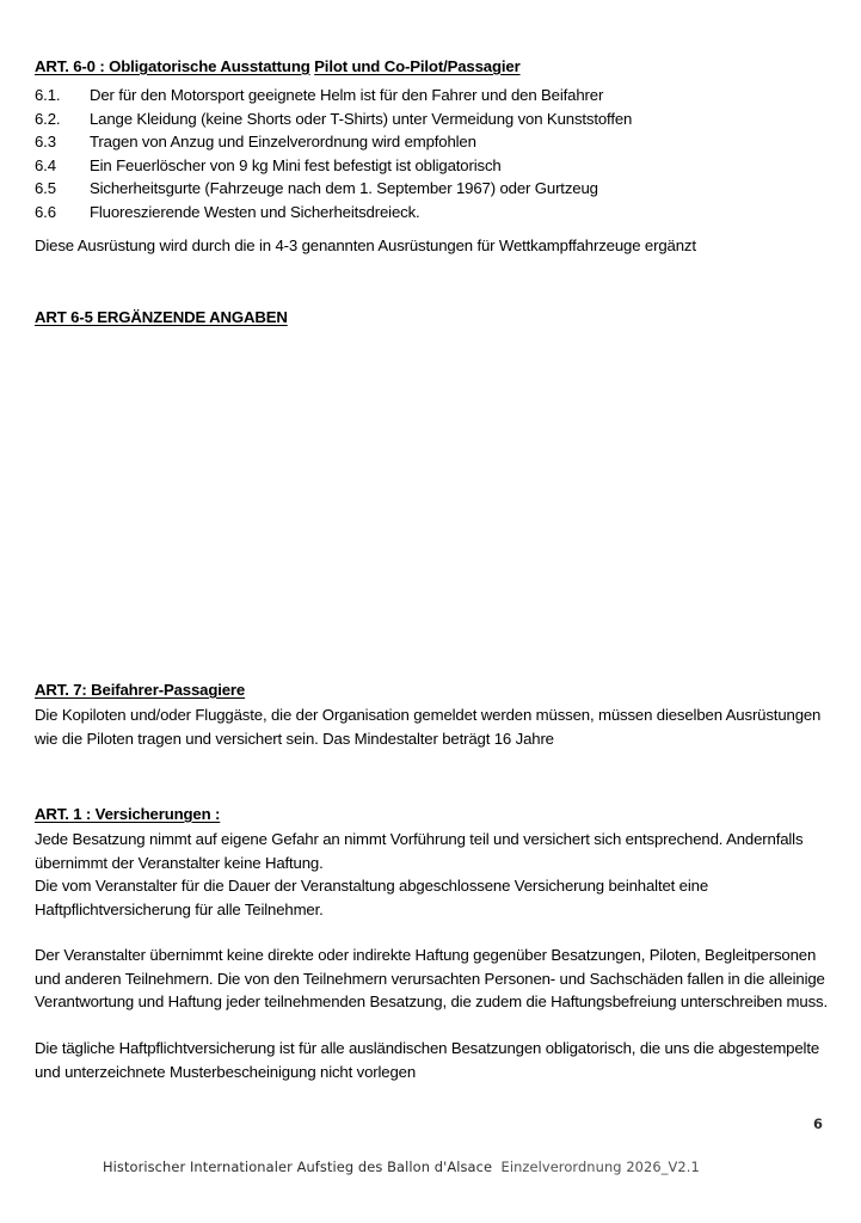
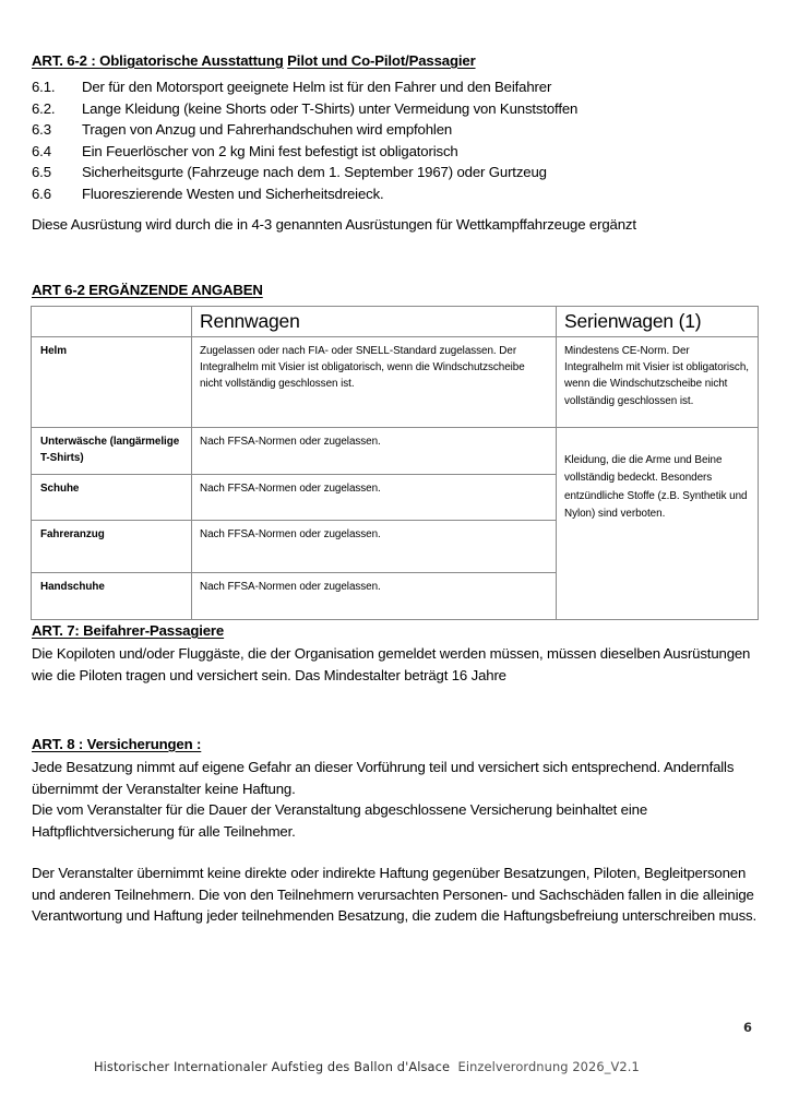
- ART. 6-0 : Obligatorische Ausstattung Pilot und Co-Pilot/Passagier
+ ART. 6-2 : Obligatorische Ausstattung Pilot und Co-Pilot/Passagier
  6.1.
  Der für den Motorsport geeignete Helm ist für den Fahrer und den Beifahrer
  6.2.
  Lange Kleidung (keine Shorts oder T-Shirts) unter Vermeidung von Kunststoffen
  6.3
- Tragen von Anzug und Einzelverordnung wird empfohlen
+ Tragen von Anzug und Fahrerhandschuhen wird empfohlen
  6.4
- Ein Feuerlöscher von 9 kg Mini fest befestigt ist obligatorisch
+ Ein Feuerlöscher von 2 kg Mini fest befestigt ist obligatorisch
  6.5
  Sicherheitsgurte (Fahrzeuge nach dem 1. September 1967) oder Gurtzeug
  6.6
  Fluoreszierende Westen und Sicherheitsdreieck.
  Diese Ausrüstung wird durch die in 4-3 genannten Ausrüstungen für Wettkampffahrzeuge ergänzt
- ART 6-5 ERGÄNZENDE ANGABEN
+ ART 6-2 ERGÄNZENDE ANGABEN
+ 	Rennwagen	Serienwagen (1)
+ Helm	Zugelassen oder nach FIA- oder SNELL-Standard zugelassen. Der Integralhelm mit Visier ist obligatorisch, wenn die Windschutzscheibe nicht vollständig geschlossen ist.	Mindestens CE-Norm. Der Integralhelm mit Visier ist obligatorisch, wenn die Windschutzscheibe nicht vollständig geschlossen ist.
+ Unterwäsche (langärmelige T-Shirts)	Nach FFSA-Normen oder zugelassen.	Kleidung, die die Arme und Beine vollständig bedeckt. Besonders entzündliche Stoffe (z.B. Synthetik und Nylon) sind verboten.
+ Schuhe	Nach FFSA-Normen oder zugelassen.
+ Fahreranzug	Nach FFSA-Normen oder zugelassen.
+ Handschuhe	Nach FFSA-Normen oder zugelassen.
  ART. 7: Beifahrer-Passagiere
  Die Kopiloten und/oder Fluggäste, die der Organisation gemeldet werden müssen, müssen dieselben Ausrüstungen wie die Piloten tragen und versichert sein. Das Mindestalter beträgt 16 Jahre
- ART. 1 : Versicherungen :
+ ART. 8 : Versicherungen :
- Jede Besatzung nimmt auf eigene Gefahr an nimmt Vorführung teil und versichert sich entsprechend. Andernfalls übernimmt der Veranstalter keine Haftung.
+ Jede Besatzung nimmt auf eigene Gefahr an dieser Vorführung teil und versichert sich entsprechend. Andernfalls übernimmt der Veranstalter keine Haftung.
  Die vom Veranstalter für die Dauer der Veranstaltung abgeschlossene Versicherung beinhaltet eine Haftpflichtversicherung für alle Teilnehmer.
  Der Veranstalter übernimmt keine direkte oder indirekte Haftung gegenüber Besatzungen, Piloten, Begleitpersonen und anderen Teilnehmern. Die von den Teilnehmern verursachten Personen- und Sachschäden fallen in die alleinige Verantwortung und Haftung jeder teilnehmenden Besatzung, die zudem die Haftungsbefreiung unterschreiben muss.
- Die tägliche Haftpflichtversicherung ist für alle ausländischen Besatzungen obligatorisch, die uns die abgestempelte und unterzeichnete Musterbescheinigung nicht vorlegen
  6
  Historischer Internationaler Aufstieg des Ballon d'Alsace Einzelverordnung 2026_V2.1
